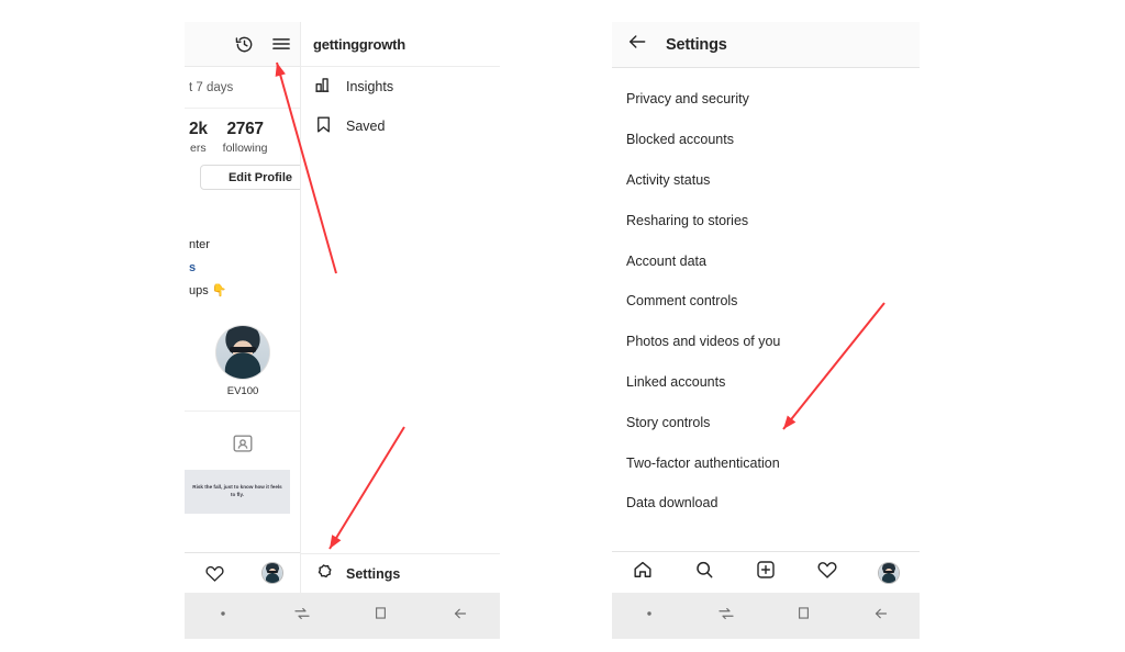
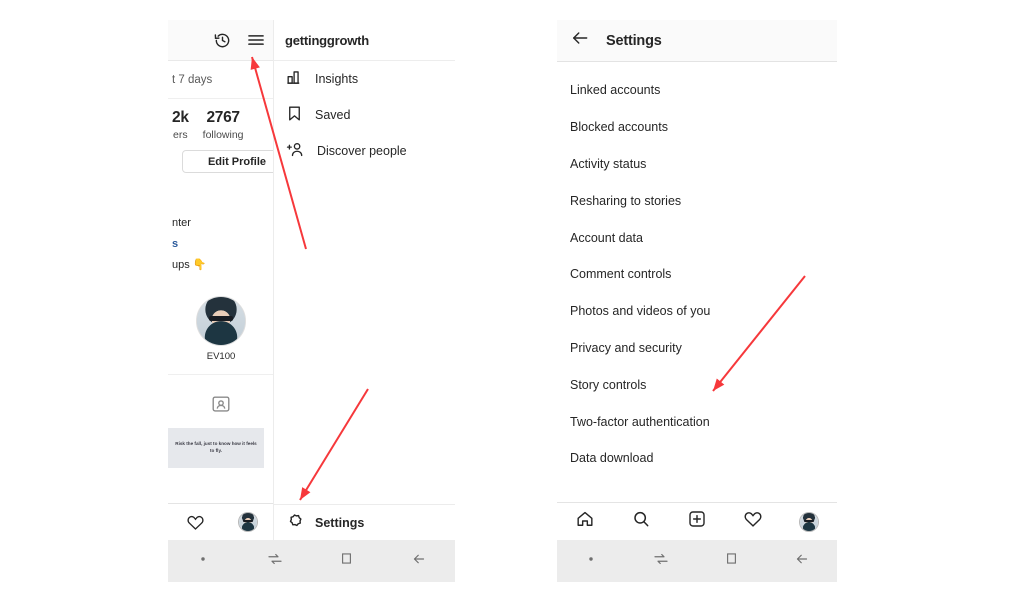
  t 7 days
  2k
  ers
  2767
  following
  Edit Profile
  nter
  s
  ups 👇
  EV100
  gettinggrowth
  Insights
  Saved
+ Discover people
  Settings
  Settings
- Privacy and security
+ Linked accounts
  Blocked accounts
  Activity status
  Resharing to stories
  Account data
  Comment controls
  Photos and videos of you
- Linked accounts
+ Privacy and security
  Story controls
  Two-factor authentication
  Data download
